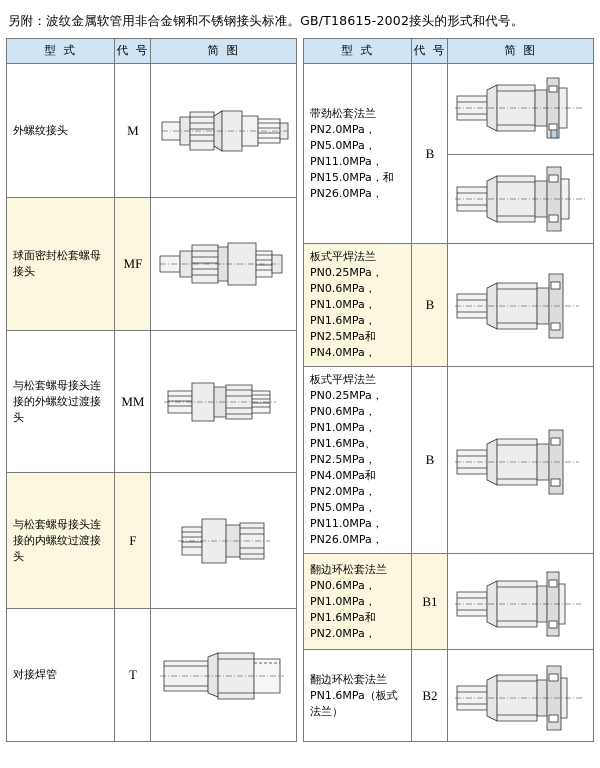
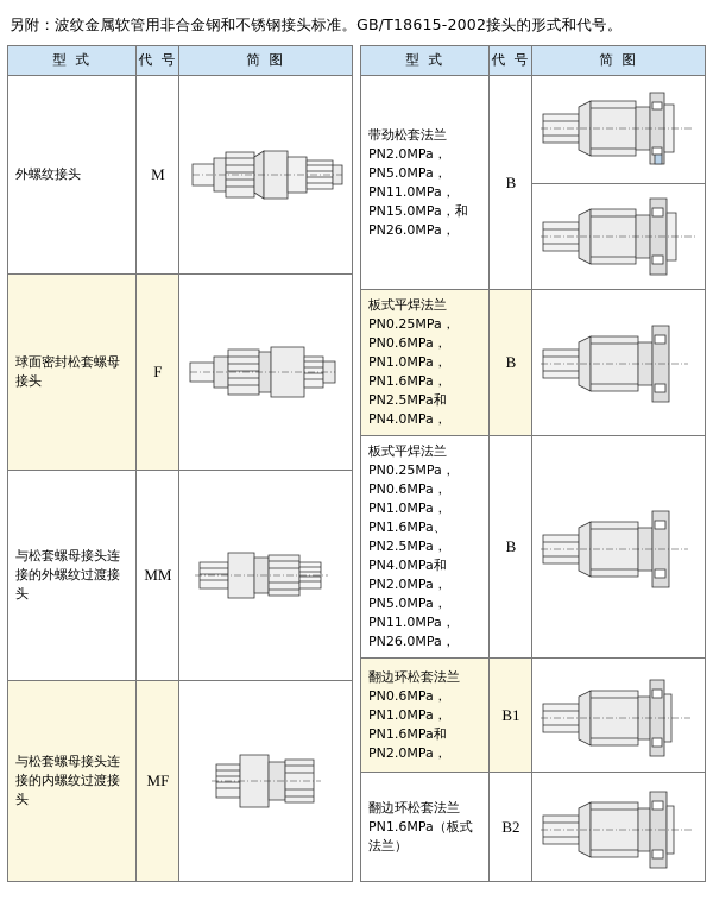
  另附：波纹金属软管用非合金钢和不锈钢接头标准。GB/T18615-2002接头的形式和代号。
  型 式	代 号	简 图
  外螺纹接头	M
- 球面密封松套螺母接头	MF
+ 球面密封松套螺母接头	F
  与松套螺母接头连接的外螺纹过渡接头	MM
- 与松套螺母接头连接的内螺纹过渡接头	F
+ 与松套螺母接头连接的内螺纹过渡接头	MF
- 对接焊管	T
  型 式	代 号	简 图
  带劲松套法兰 PN2.0MPa，PN5.0MPa，PN11.0MPa，PN15.0MPa，和PN26.0MPa，	B
  板式平焊法兰 PN0.25MPa，PN0.6MPa，PN1.0MPa，PN1.6MPa，PN2.5MPa和PN4.0MPa，	B
  板式平焊法兰 PN0.25MPa，PN0.6MPa，PN1.0MPa，PN1.6MPa、PN2.5MPa，PN4.0MPa和PN2.0MPa，PN5.0MPa，PN11.0MPa，PN26.0MPa，	B
  翻边环松套法兰 PN0.6MPa，PN1.0MPa，PN1.6MPa和PN2.0MPa，	B1
  翻边环松套法兰 PN1.6MPa（板式法兰）	B2
